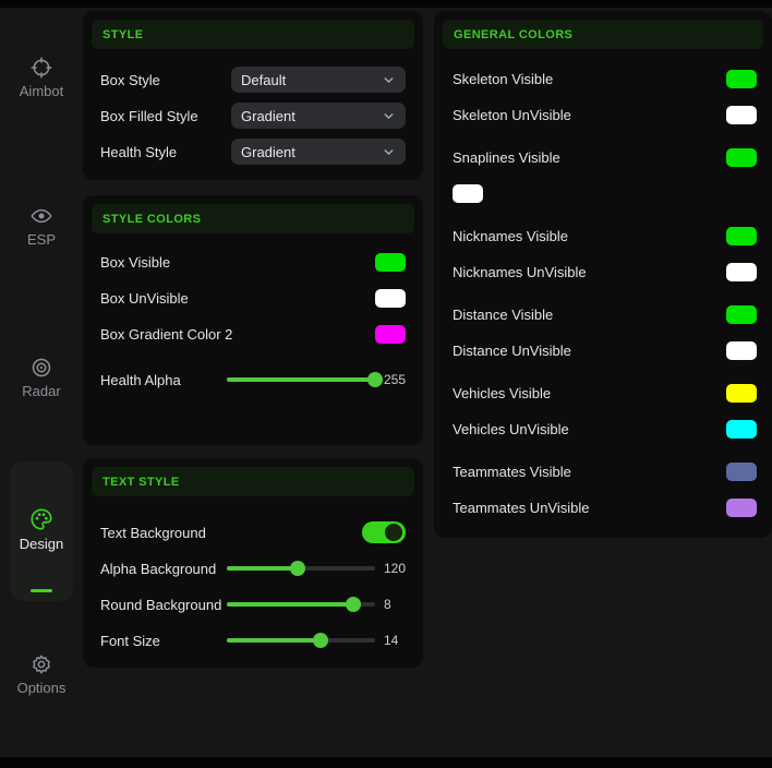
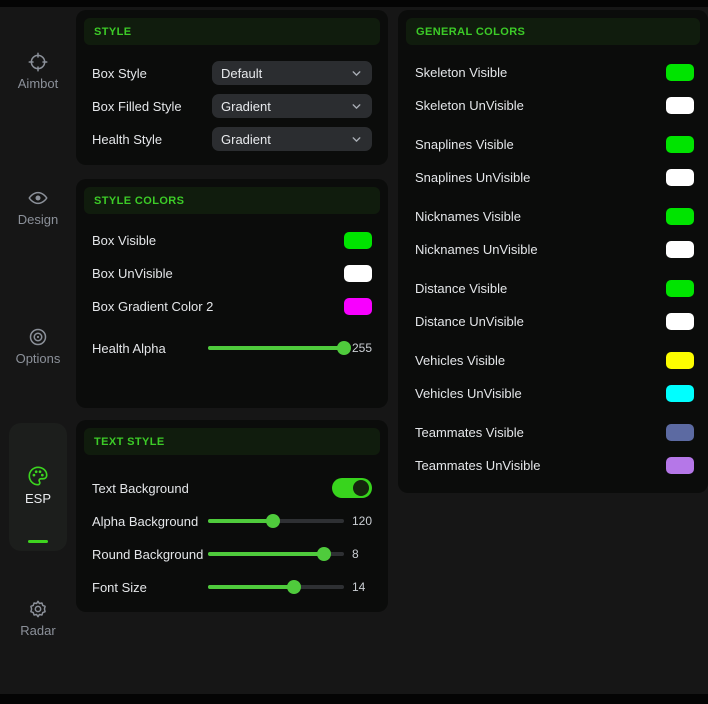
  Aimbot
- ESP
+ Design
- Radar
+ Options
- Design
+ ESP
- Options
+ Radar
  STYLE
  Box Style
  Default
  Box Filled Style
  Gradient
  Health Style
  Gradient
  STYLE COLORS
  Box Visible
  Box UnVisible
  Box Gradient Color 2
  Health Alpha
  255
  TEXT STYLE
  Text Background
  Alpha Background
  120
  Round Background
  8
  Font Size
  14
  GENERAL COLORS
  Skeleton Visible
  Skeleton UnVisible
  Snaplines Visible
+ Snaplines UnVisible
  Nicknames Visible
  Nicknames UnVisible
  Distance Visible
  Distance UnVisible
  Vehicles Visible
  Vehicles UnVisible
  Teammates Visible
  Teammates UnVisible
